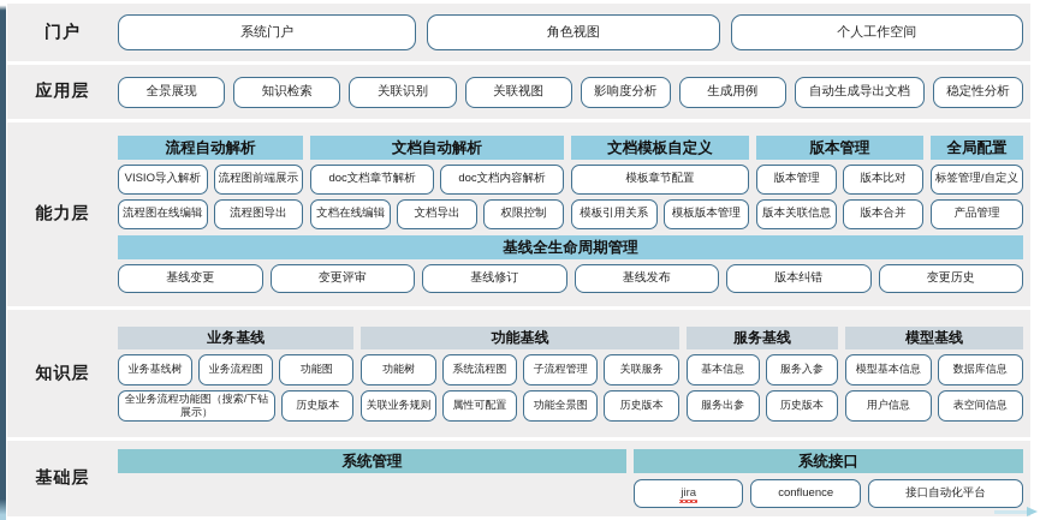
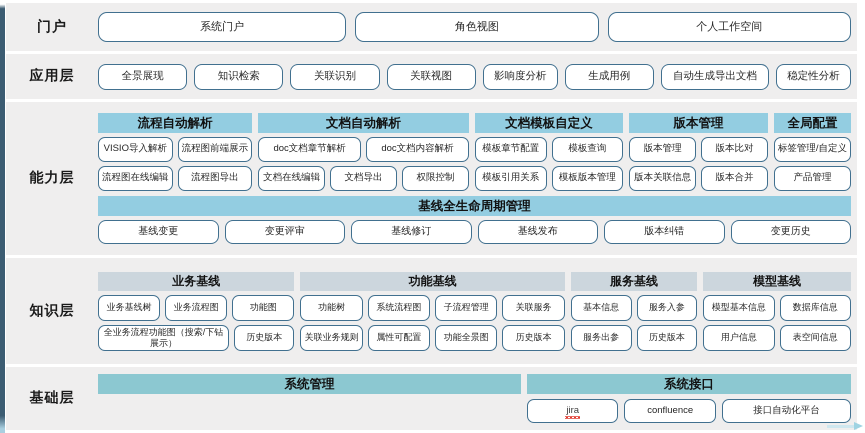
  门户
  系统门户
  角色视图
  个人工作空间
  应用层
  全景展现
  知识检索
  关联识别
  关联视图
  影响度分析
  生成用例
  自动生成导出文档
  稳定性分析
  能力层
  流程自动解析
  文档自动解析
  文档模板自定义
  版本管理
  全局配置
  VISIO导入解析
  流程图前端展示
  流程图在线编辑
  流程图导出
  doc文档章节解析
  doc文档内容解析
  文档在线编辑
  文档导出
  权限控制
  模板章节配置
+ 模板查询
  模板引用关系
  模板版本管理
  版本管理
  版本比对
  版本关联信息
  版本合并
  标签管理/自定义
  产品管理
  基线全生命周期管理
  基线变更
  变更评审
  基线修订
  基线发布
  版本纠错
  变更历史
  知识层
  业务基线
  功能基线
  服务基线
  模型基线
  业务基线树
  业务流程图
  功能图
  全业务流程功能图（搜索/下钻展示）
  历史版本
  功能树
  系统流程图
  子流程管理
  关联服务
  关联业务规则
  属性可配置
  功能全景图
  历史版本
  基本信息
  服务入参
  服务出参
  历史版本
  模型基本信息
  数据库信息
  用户信息
  表空间信息
  基础层
  系统管理
  系统接口
  jira
  confluence
  接口自动化平台
